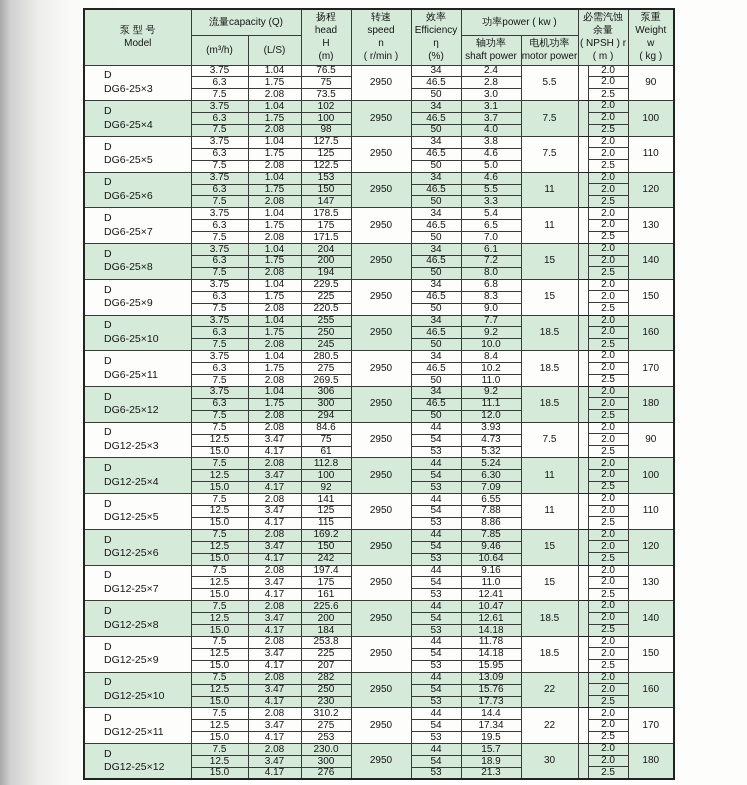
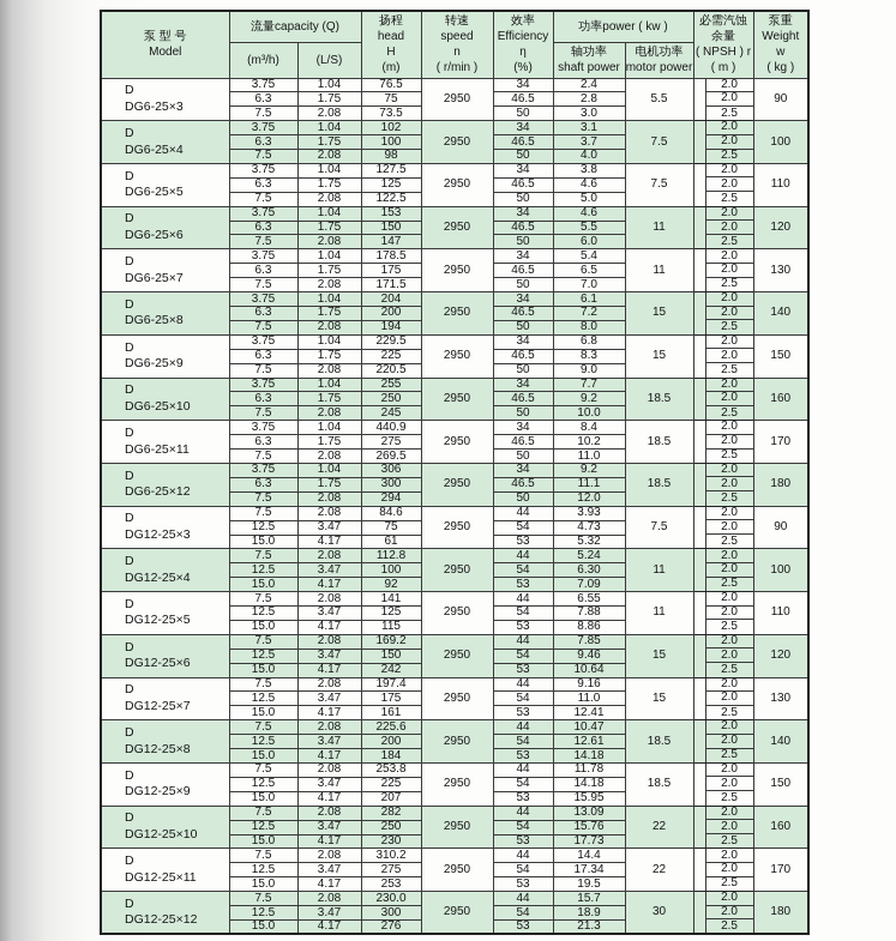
  泵 型 号 Model	流量capacity (Q)	扬程 head H (m)	转速 speed n ( r/min )	效率 Efficiency η (%)	功率power ( kw )	必需汽蚀 余量 ( NPSH ) r ( m )	泵重 Weight w ( kg )
  (m³/h)	(L/S)	轴功率 shaft power	电机功率 motor power
  D DG6-25×3	3.75	1.04	76.5	2950	34	2.4	5.5	2.0	90
  6.3	1.75	75	46.5	2.8	2.0
  7.5	2.08	73.5	50	3.0	2.5
  D DG6-25×4	3.75	1.04	102	2950	34	3.1	7.5	2.0	100
  6.3	1.75	100	46.5	3.7	2.0
  7.5	2.08	98	50	4.0	2.5
  D DG6-25×5	3.75	1.04	127.5	2950	34	3.8	7.5	2.0	110
  6.3	1.75	125	46.5	4.6	2.0
  7.5	2.08	122.5	50	5.0	2.5
  D DG6-25×6	3.75	1.04	153	2950	34	4.6	11	2.0	120
  6.3	1.75	150	46.5	5.5	2.0
- 7.5	2.08	147	50	3.3	2.5
+ 7.5	2.08	147	50	6.0	2.5
  D DG6-25×7	3.75	1.04	178.5	2950	34	5.4	11	2.0	130
  6.3	1.75	175	46.5	6.5	2.0
  7.5	2.08	171.5	50	7.0	2.5
  D DG6-25×8	3.75	1.04	204	2950	34	6.1	15	2.0	140
  6.3	1.75	200	46.5	7.2	2.0
  7.5	2.08	194	50	8.0	2.5
  D DG6-25×9	3.75	1.04	229.5	2950	34	6.8	15	2.0	150
  6.3	1.75	225	46.5	8.3	2.0
  7.5	2.08	220.5	50	9.0	2.5
  D DG6-25×10	3.75	1.04	255	2950	34	7.7	18.5	2.0	160
  6.3	1.75	250	46.5	9.2	2.0
  7.5	2.08	245	50	10.0	2.5
- D DG6-25×11	3.75	1.04	280.5	2950	34	8.4	18.5	2.0	170
+ D DG6-25×11	3.75	1.04	440.9	2950	34	8.4	18.5	2.0	170
  6.3	1.75	275	46.5	10.2	2.0
  7.5	2.08	269.5	50	11.0	2.5
  D DG6-25×12	3.75	1.04	306	2950	34	9.2	18.5	2.0	180
  6.3	1.75	300	46.5	11.1	2.0
  7.5	2.08	294	50	12.0	2.5
  D DG12-25×3	7.5	2.08	84.6	2950	44	3.93	7.5	2.0	90
  12.5	3.47	75	54	4.73	2.0
  15.0	4.17	61	53	5.32	2.5
  D DG12-25×4	7.5	2.08	112.8	2950	44	5.24	11	2.0	100
  12.5	3.47	100	54	6.30	2.0
  15.0	4.17	92	53	7.09	2.5
  D DG12-25×5	7.5	2.08	141	2950	44	6.55	11	2.0	110
  12.5	3.47	125	54	7.88	2.0
  15.0	4.17	115	53	8.86	2.5
  D DG12-25×6	7.5	2.08	169.2	2950	44	7.85	15	2.0	120
  12.5	3.47	150	54	9.46	2.0
  15.0	4.17	242	53	10.64	2.5
  D DG12-25×7	7.5	2.08	197.4	2950	44	9.16	15	2.0	130
  12.5	3.47	175	54	11.0	2.0
  15.0	4.17	161	53	12.41	2.5
  D DG12-25×8	7.5	2.08	225.6	2950	44	10.47	18.5	2.0	140
  12.5	3.47	200	54	12.61	2.0
  15.0	4.17	184	53	14.18	2.5
  D DG12-25×9	7.5	2.08	253.8	2950	44	11.78	18.5	2.0	150
  12.5	3.47	225	54	14.18	2.0
  15.0	4.17	207	53	15.95	2.5
  D DG12-25×10	7.5	2.08	282	2950	44	13.09	22	2.0	160
  12.5	3.47	250	54	15.76	2.0
  15.0	4.17	230	53	17.73	2.5
  D DG12-25×11	7.5	2.08	310.2	2950	44	14.4	22	2.0	170
  12.5	3.47	275	54	17.34	2.0
  15.0	4.17	253	53	19.5	2.5
  D DG12-25×12	7.5	2.08	230.0	2950	44	15.7	30	2.0	180
  12.5	3.47	300	54	18.9	2.0
  15.0	4.17	276	53	21.3	2.5
